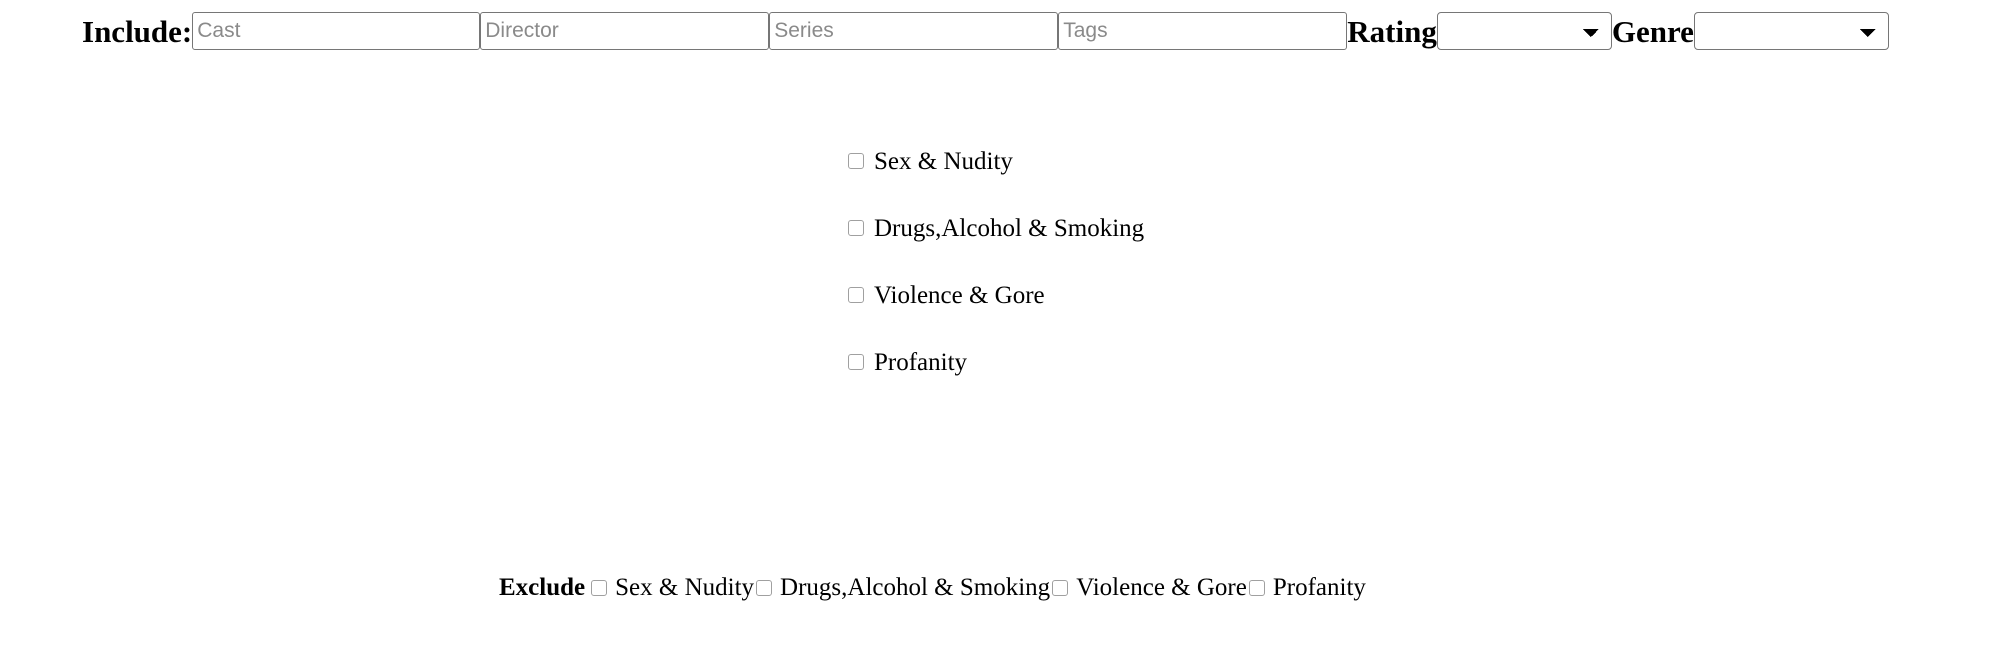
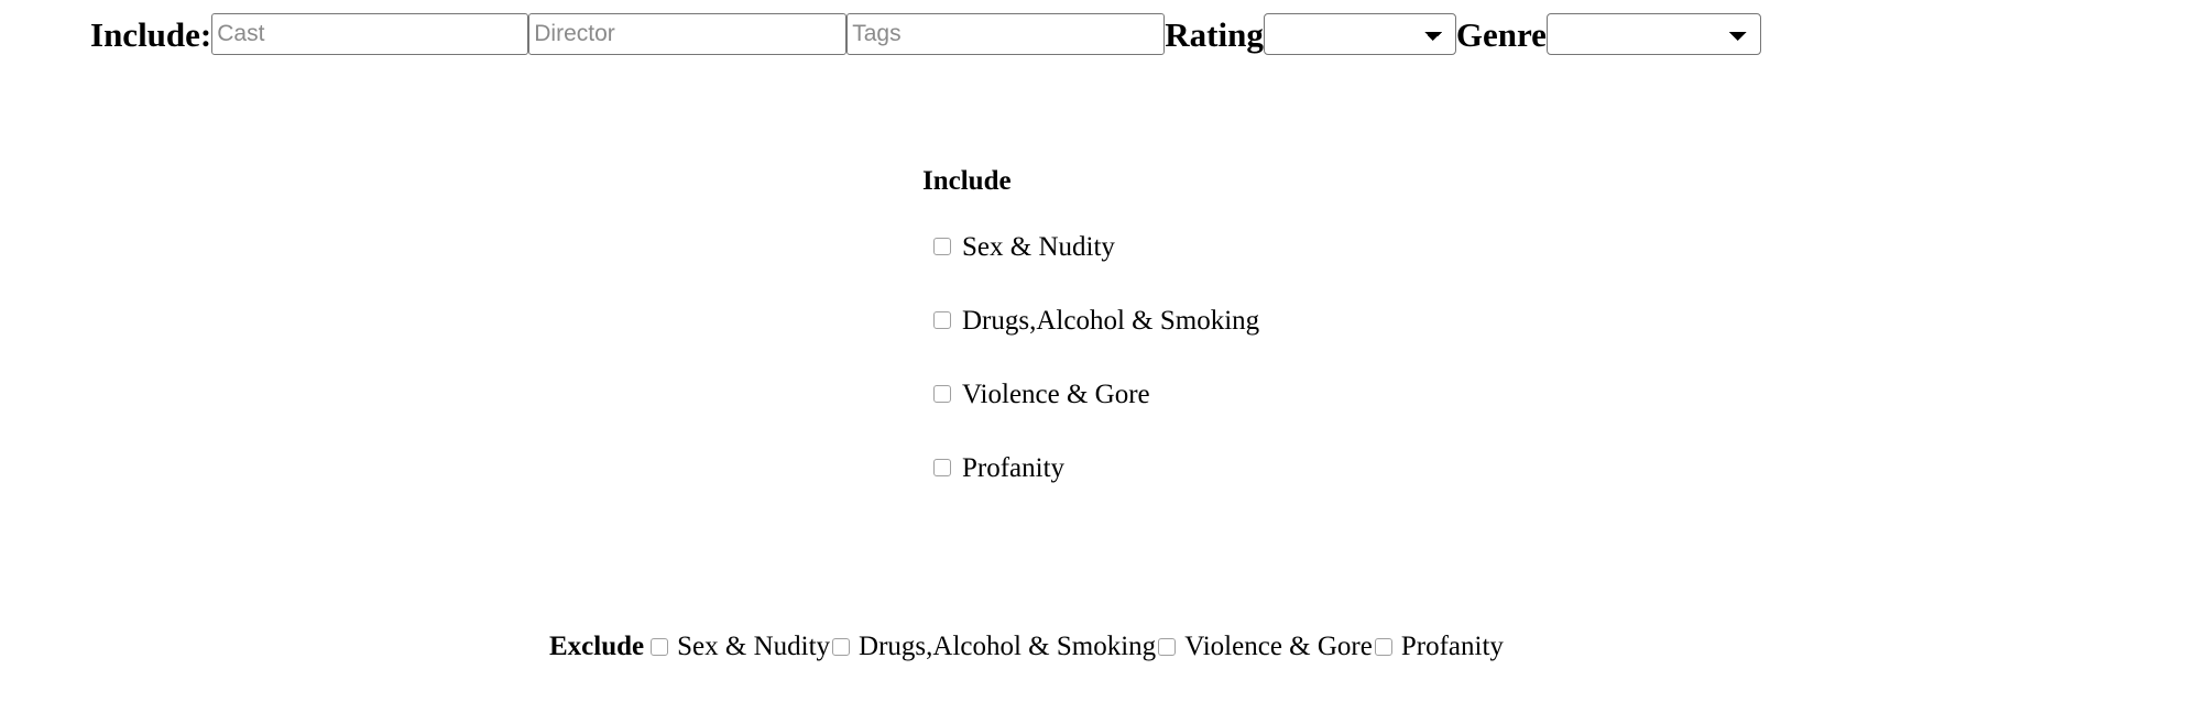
  Include:
  Cast
  Director
- Series
  Tags
  Rating
  Genre
+ Include
  Sex & Nudity
  Drugs,Alcohol & Smoking
  Violence & Gore
  Profanity
  Exclude
  Sex & Nudity
  Drugs,Alcohol & Smoking
  Violence & Gore
  Profanity
